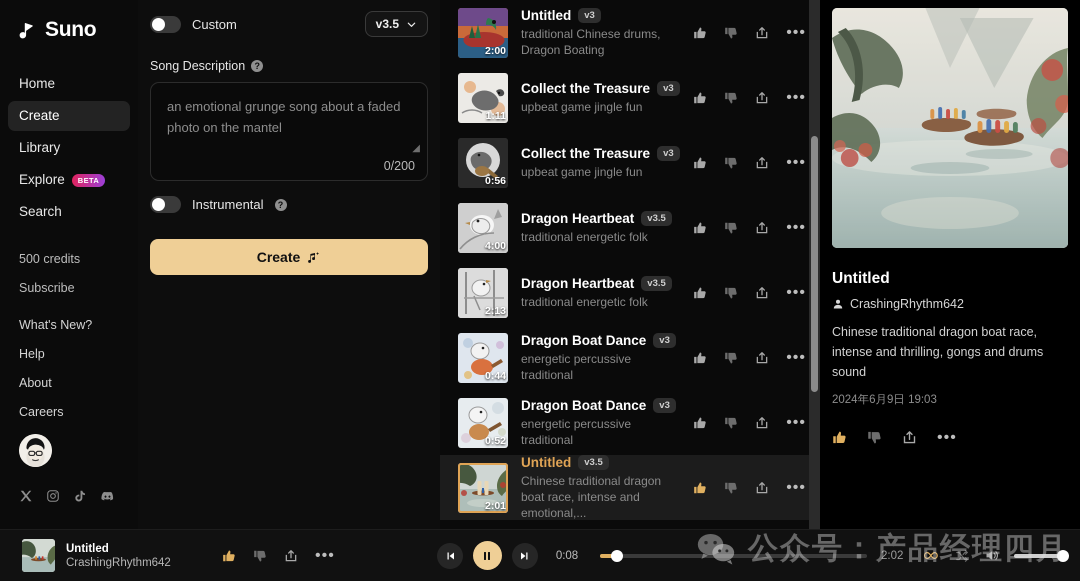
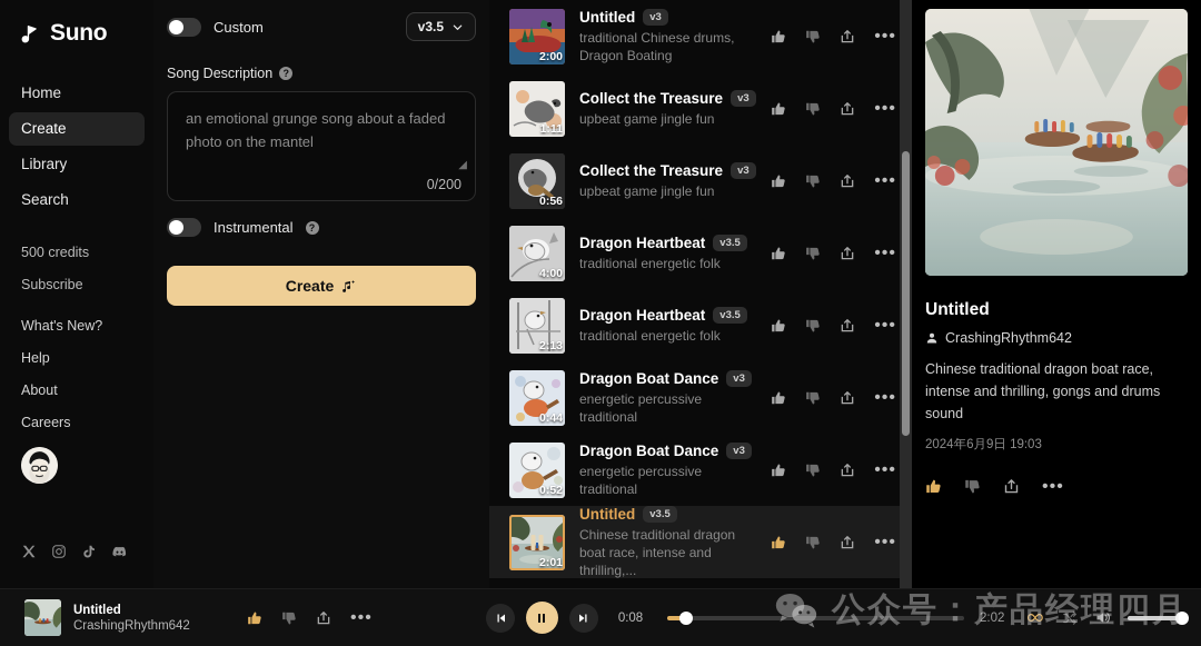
  Suno
  Home
  Create
  Library
- Explore
- BETA
  Search
  500 credits
  Subscribe
  What's New?
  Help
  About
  Careers
  Custom
  v3.5
  Song Description
  ?
  an emotional grunge song about a faded photo on the mantel
  ◢
  0/200
  Instrumental
  ?
  Create
  2:00
  Untitled
  v3
  traditional Chinese drums, Dragon Boating
  •••
  1:11
  Collect the Treasure
  v3
  upbeat game jingle fun
  •••
  0:56
  Collect the Treasure
  v3
  upbeat game jingle fun
  •••
  4:00
  Dragon Heartbeat
  v3.5
  traditional energetic folk
  •••
  2:13
  Dragon Heartbeat
  v3.5
  traditional energetic folk
  •••
  0:44
  Dragon Boat Dance
  v3
  energetic percussive traditional
  •••
  0:52
  Dragon Boat Dance
  v3
  energetic percussive traditional
  •••
  2:01
  Untitled
  v3.5
- Chinese traditional dragon boat race, intense and emotional,...
+ Chinese traditional dragon boat race, intense and thrilling,...
  •••
  Untitled
  CrashingRhythm642
  Chinese traditional dragon boat race, intense and thrilling, gongs and drums sound
  2024年6月9日 19:03
  •••
  Untitled
  CrashingRhythm642
  •••
  0:08
  2:02
  公众号：产品经理四月
